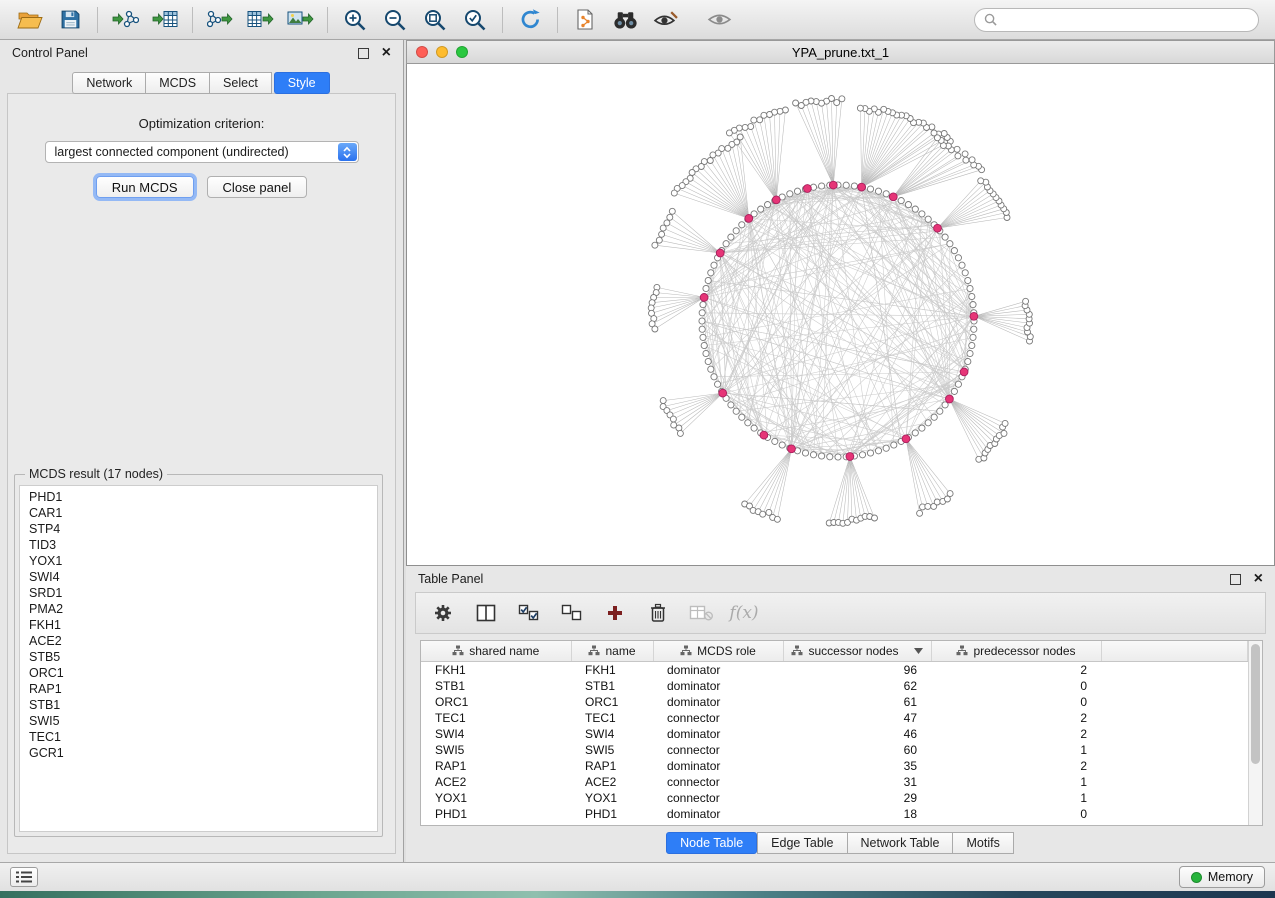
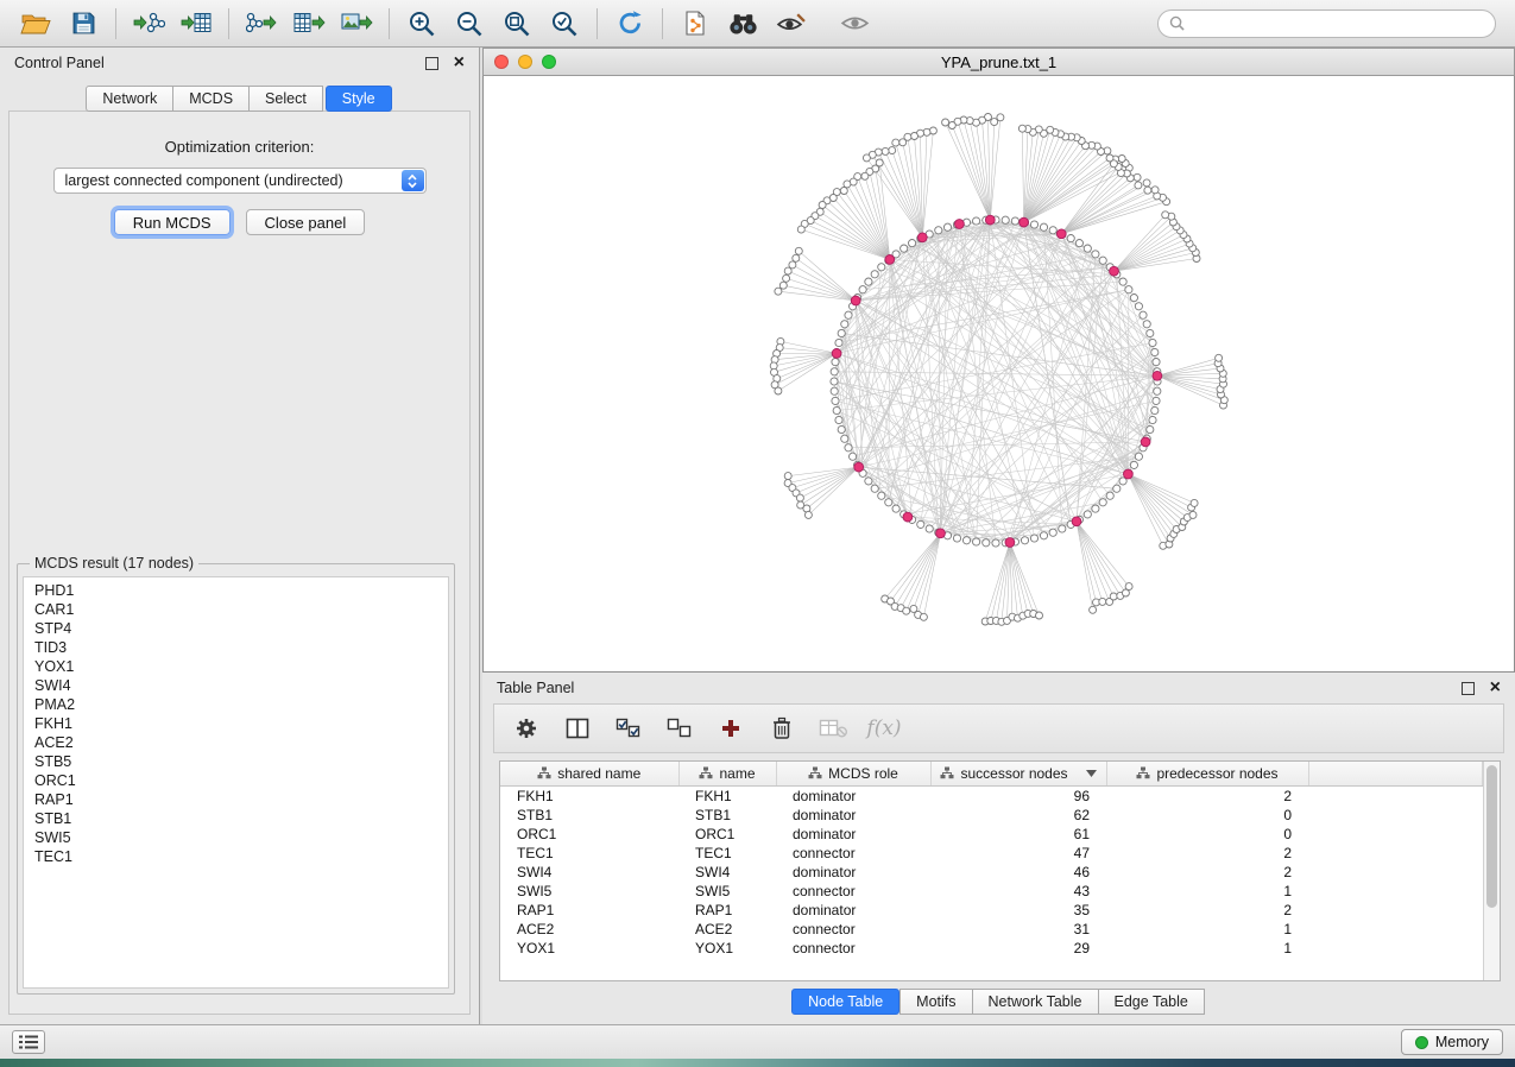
  Control Panel
  Network
  MCDS
  Select
  Style
  Optimization criterion:
  largest connected component (undirected)
  Run MCDS
  Close panel
  MCDS result (17 nodes)
  PHD1
  CAR1
  STP4
  TID3
  YOX1
  SWI4
- SRD1
  PMA2
  FKH1
  ACE2
  STB5
  ORC1
  RAP1
  STB1
  SWI5
  TEC1
- GCR1
  YPA_prune.txt_1
  Table Panel
  f(x)
  shared name	name	MCDS role	successor nodes	predecessor nodes
  FKH1	FKH1	dominator	96	2
  STB1	STB1	dominator	62	0
  ORC1	ORC1	dominator	61	0
  TEC1	TEC1	connector	47	2
  SWI4	SWI4	dominator	46	2
- SWI5	SWI5	connector	60	1
+ SWI5	SWI5	connector	43	1
  RAP1	RAP1	dominator	35	2
  ACE2	ACE2	connector	31	1
  YOX1	YOX1	connector	29	1
- PHD1	PHD1	dominator	18	0
  Node Table
- Edge Table
+ Motifs
  Network Table
- Motifs
+ Edge Table
  Memory
